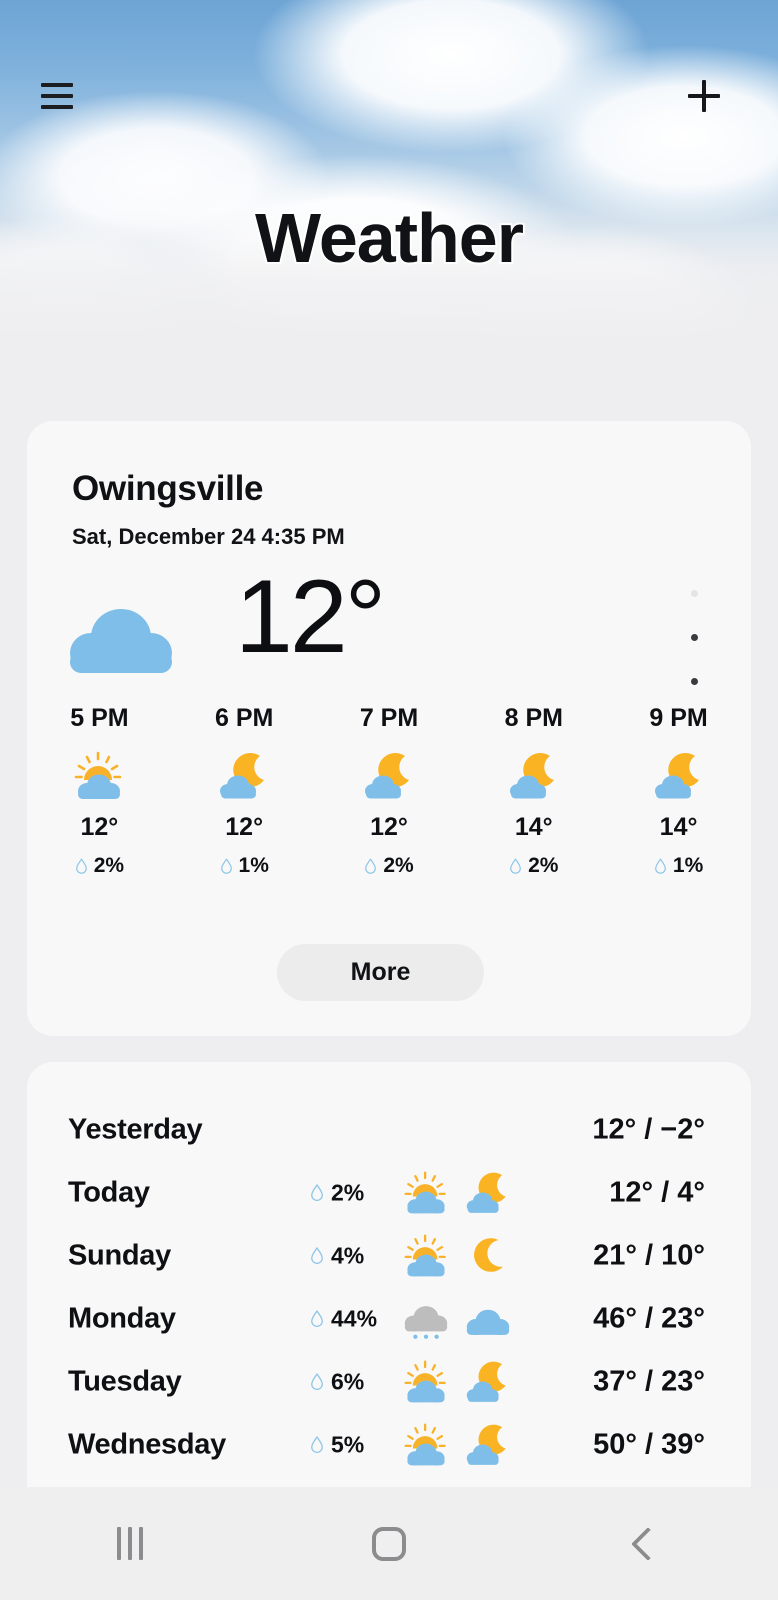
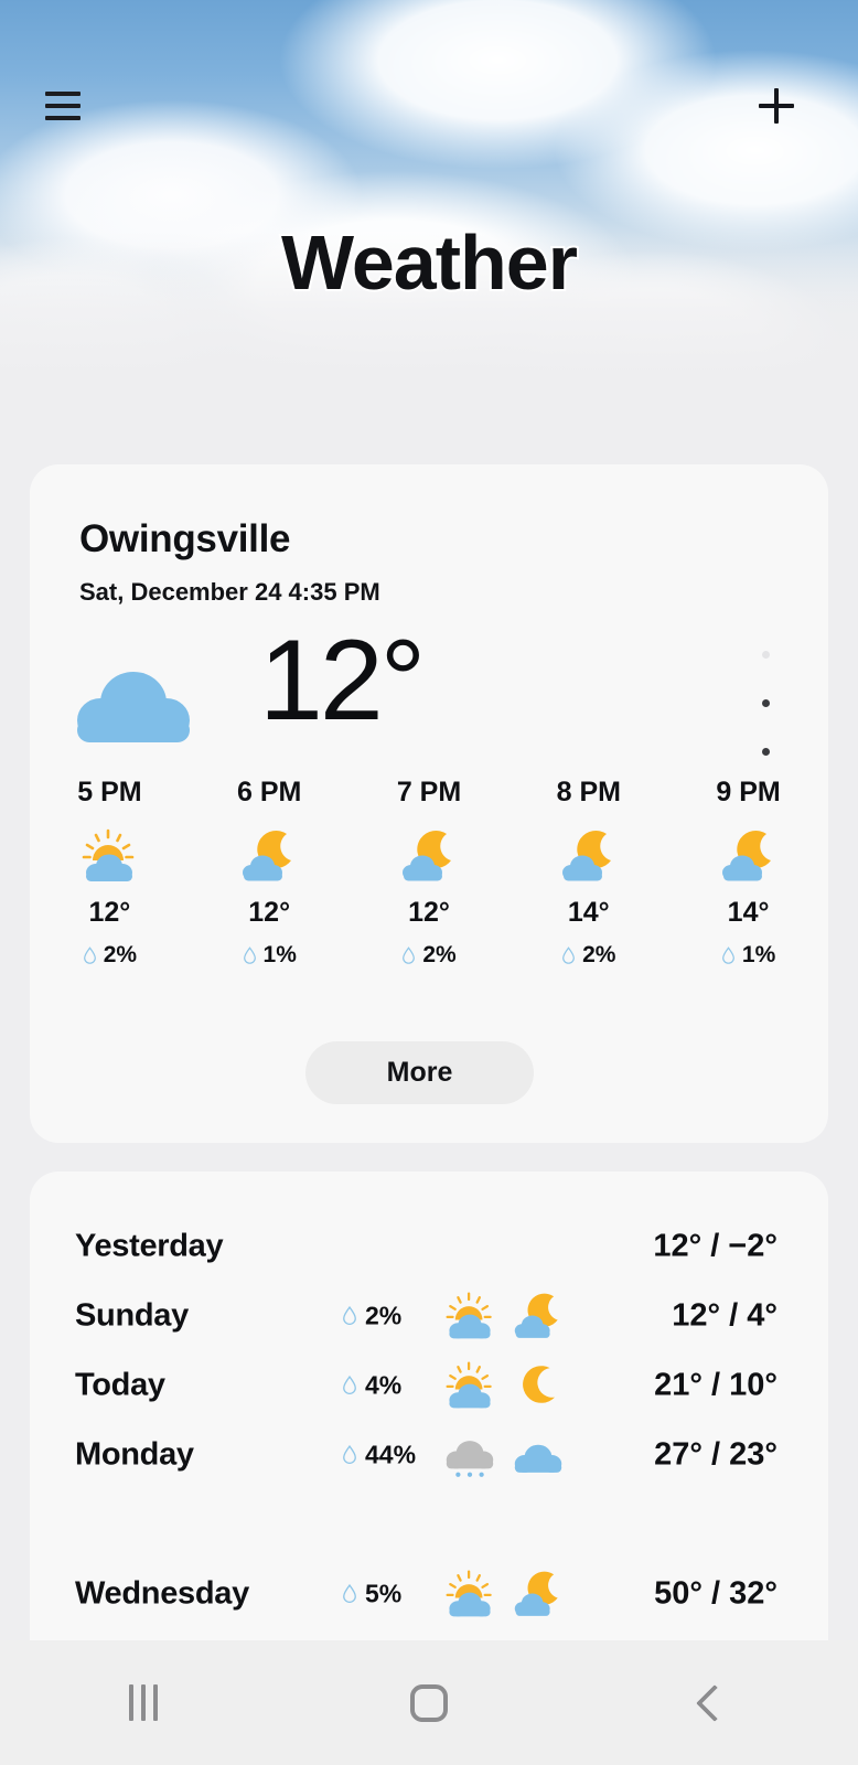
  Weather
  Owingsville
  Sat, December 24 4:35 PM
  12°
  5 PM
  12°
  2%
  6 PM
  12°
  1%
  7 PM
  12°
  2%
  8 PM
  14°
  2%
  9 PM
  14°
  1%
  More
  Yesterday
  12° / −2°
- Today
+ Sunday
  2%
  12° / 4°
- Sunday
+ Today
  4%
  21° / 10°
  Monday
  44%
- 46° / 23°
+ 27° / 23°
- Tuesday
- 6%
- 37° / 23°
  Wednesday
  5%
- 50° / 39°
+ 50° / 32°
